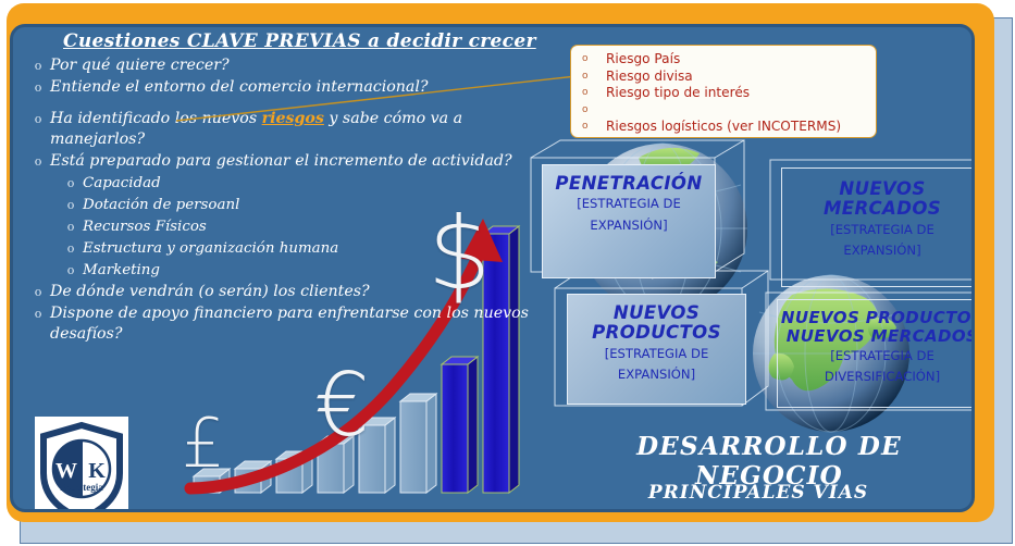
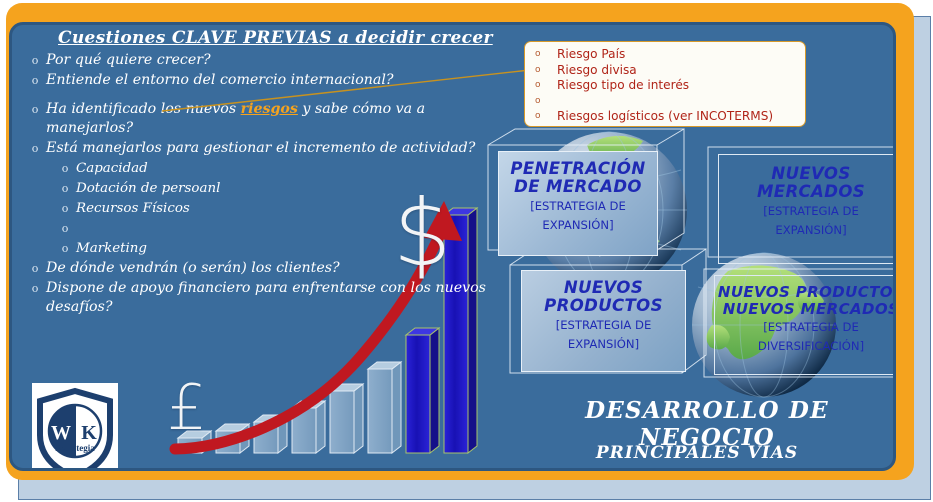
  Cuestiones CLAVE PREVIAS a decidir crecer
  o
  Por qué quiere crecer?
  o
  Entiende el entorno del comercio internacional?
  o
  Ha identificado lo nuevos riesgos y sabe cómo va a manejarlos?
  o
- Está preparado para gestionar el incremento de actividad?
+ Está manejarlos para gestionar el incremento de actividad?
  o
  Capacidad
  o
  Dotación de persoanl
  o
  Recursos Físicos
  o
- Estructura y organización humana
  o
  Marketing
  o
  De dónde vendrán (o serán) los clientes?
  o
  Dispone de apoyo financiero para enfrentarse con los nuevos desafíos?
  o
  Riesgo País
  o
  Riesgo divisa
  o
  Riesgo tipo de interés
  o
  o
  Riesgos logísticos (ver INCOTERMS)
  $
- €
  £
  PENETRACIÓN
+ DE MERCADO
  [ESTRATEGIA DE
  EXPANSIÓN]
  NUEVOS
  MERCADOS
  [ESTRATEGIA DE
  EXPANSIÓN]
  NUEVOS
  PRODUCTOS
  [ESTRATEGIA DE
  EXPANSIÓN]
  NUEVOS PRODUCTO
  NUEVOS MERCADO
  [ESTRATEGIA DE
  DIVERSIFICACIÓN]
  DESARROLLO DE NEGOCIO
  PRINCIPALES VÍAS
  W
  K
  Estrategia
